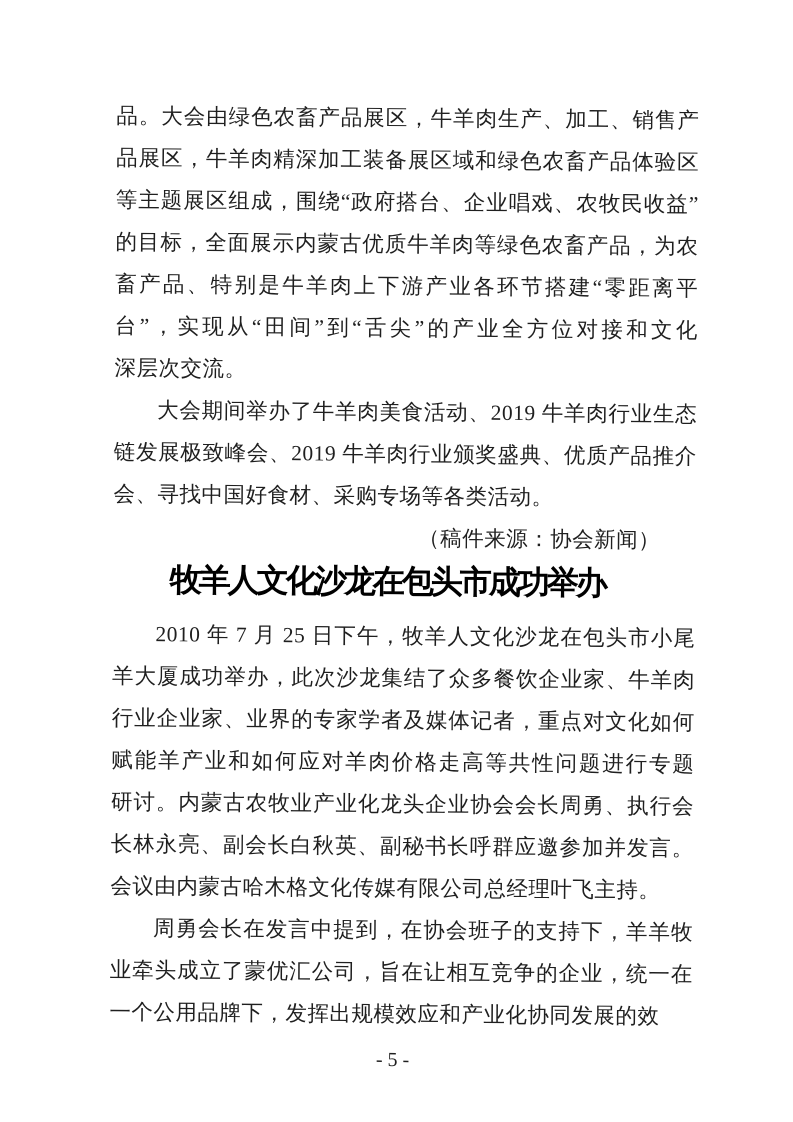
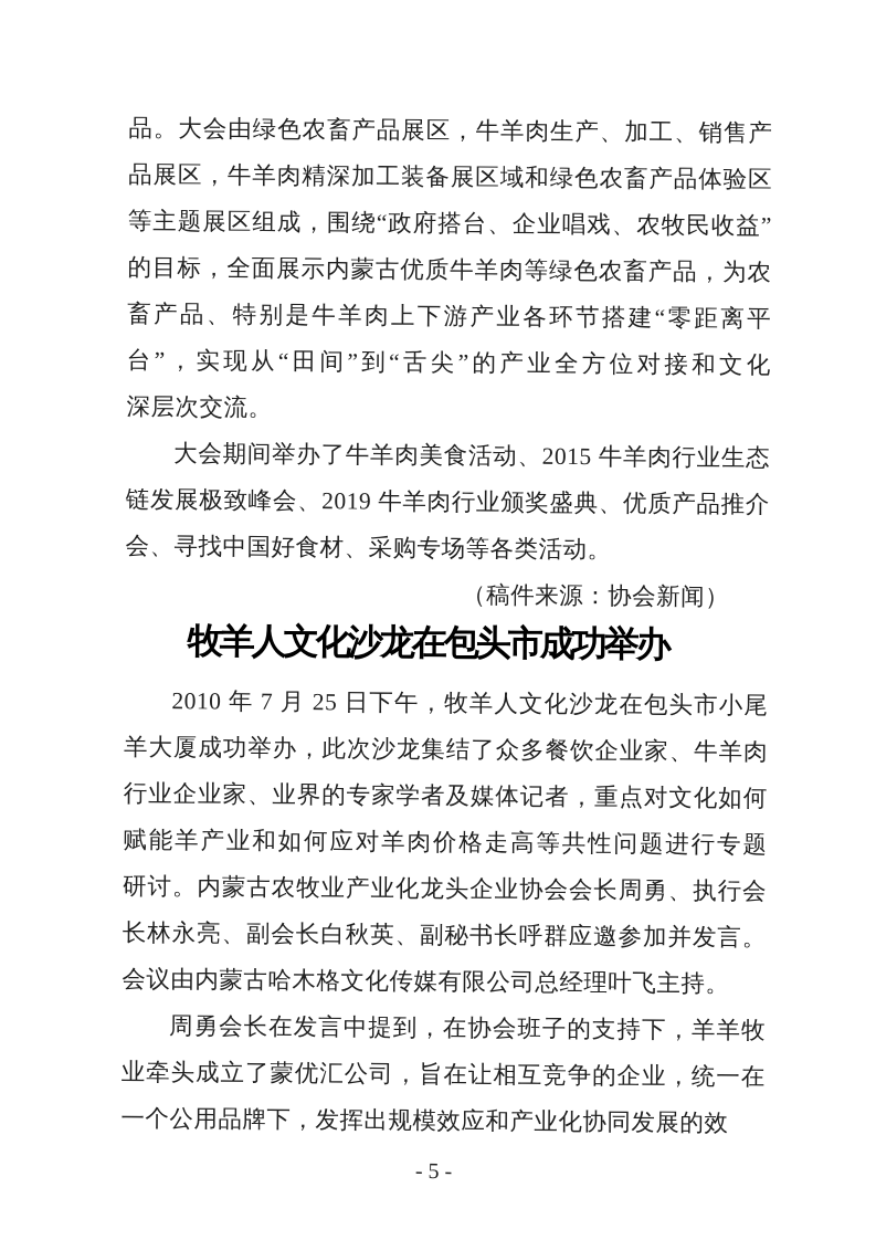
  品。大会由绿色农畜产品展区，牛羊肉生产、加工、销售产
  品展区，牛羊肉精深加工装备展区域和绿色农畜产品体验区
  等主题展区组成，围绕“政府搭台、企业唱戏、农牧民收益”
  的目标，全面展示内蒙古优质牛羊肉等绿色农畜产品，为农
  畜产品、特别是牛羊肉上下游产业各环节搭建“零距离平
  台”，实现从“田间”到“舌尖”的产业全方位对接和文化
  深层次交流。
- 大会期间举办了牛羊肉美食活动、2019 牛羊肉行业生态
+ 大会期间举办了牛羊肉美食活动、2015 牛羊肉行业生态
  链发展极致峰会、2019 牛羊肉行业颁奖盛典、优质产品推介
  会、寻找中国好食材、采购专场等各类活动。
  （稿件来源：协会新闻）
  牧羊人文化沙龙在包头市成功举办
  2010 年 7 月 25 日下午，牧羊人文化沙龙在包头市小尾
  羊大厦成功举办，此次沙龙集结了众多餐饮企业家、牛羊肉
  行业企业家、业界的专家学者及媒体记者，重点对文化如何
  赋能羊产业和如何应对羊肉价格走高等共性问题进行专题
  研讨。内蒙古农牧业产业化龙头企业协会会长周勇、执行会
  长林永亮、副会长白秋英、副秘书长呼群应邀参加并发言。
  会议由内蒙古哈木格文化传媒有限公司总经理叶飞主持。
  周勇会长在发言中提到，在协会班子的支持下，羊羊牧
  业牵头成立了蒙优汇公司，旨在让相互竞争的企业，统一在
  一个公用品牌下，发挥出规模效应和产业化协同发展的效
  - 5 -
